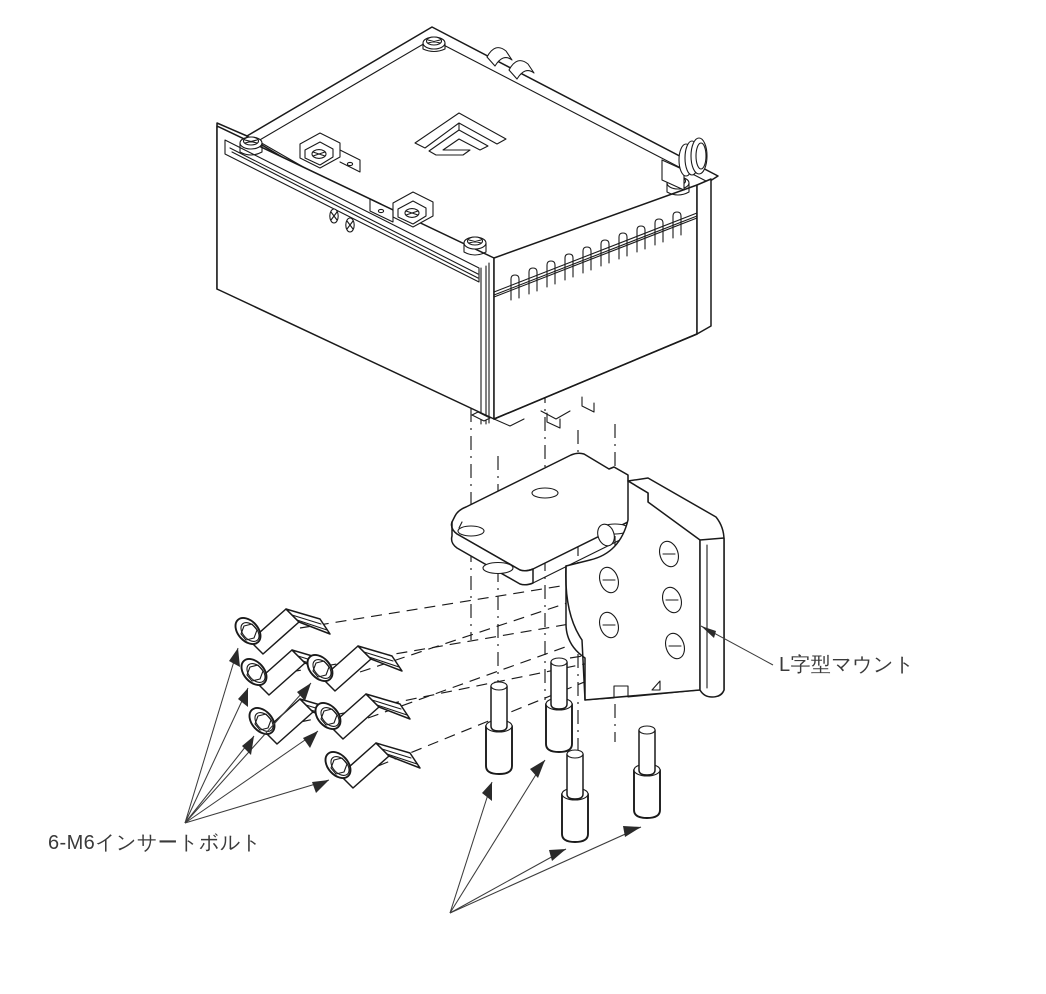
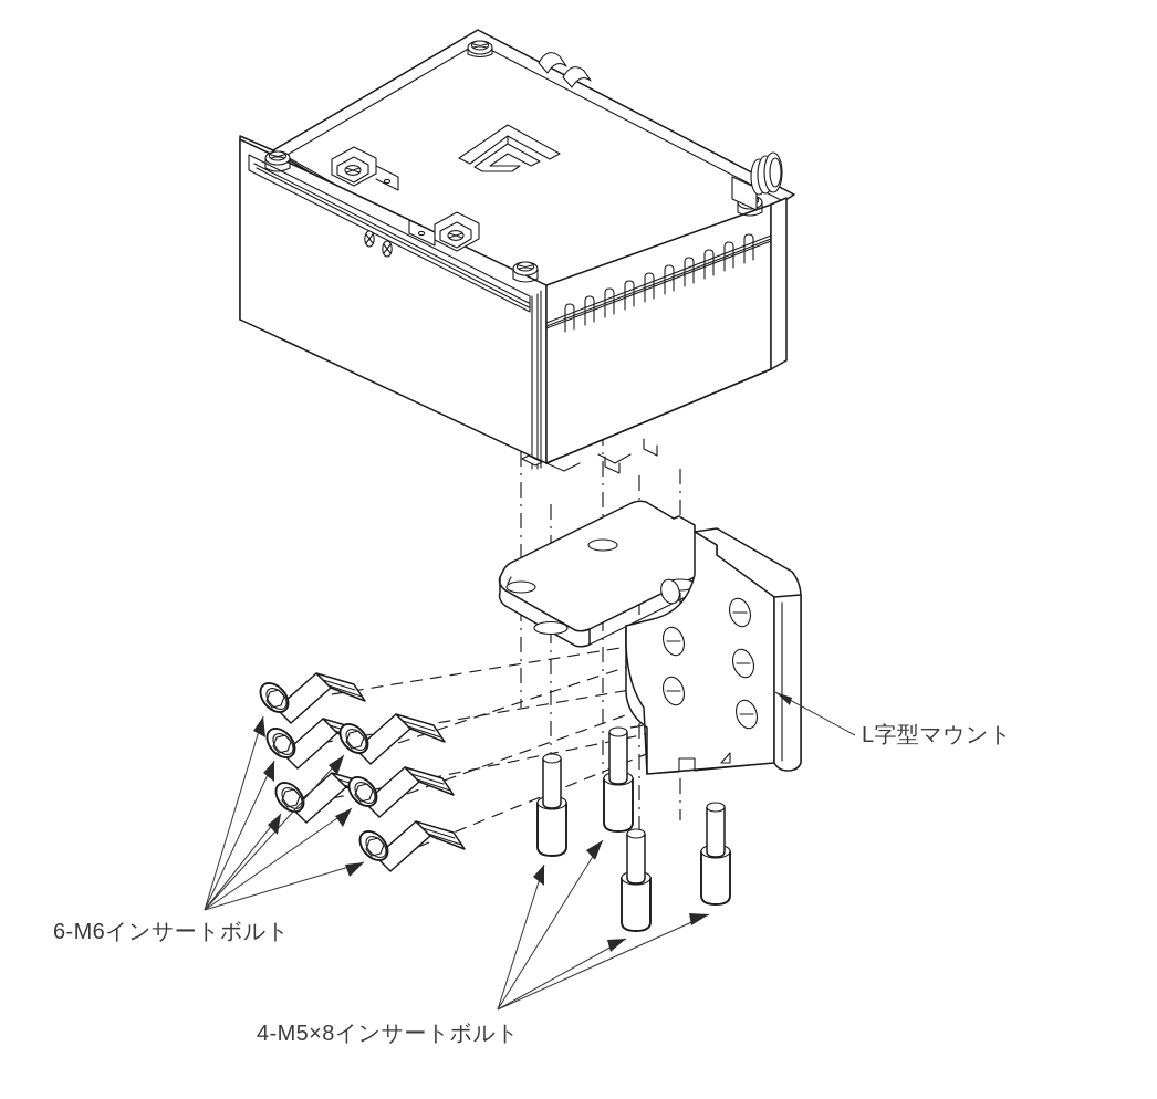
  L字型マウント
  6-M6インサートボルト
+ 4-M5×8インサートボルト
